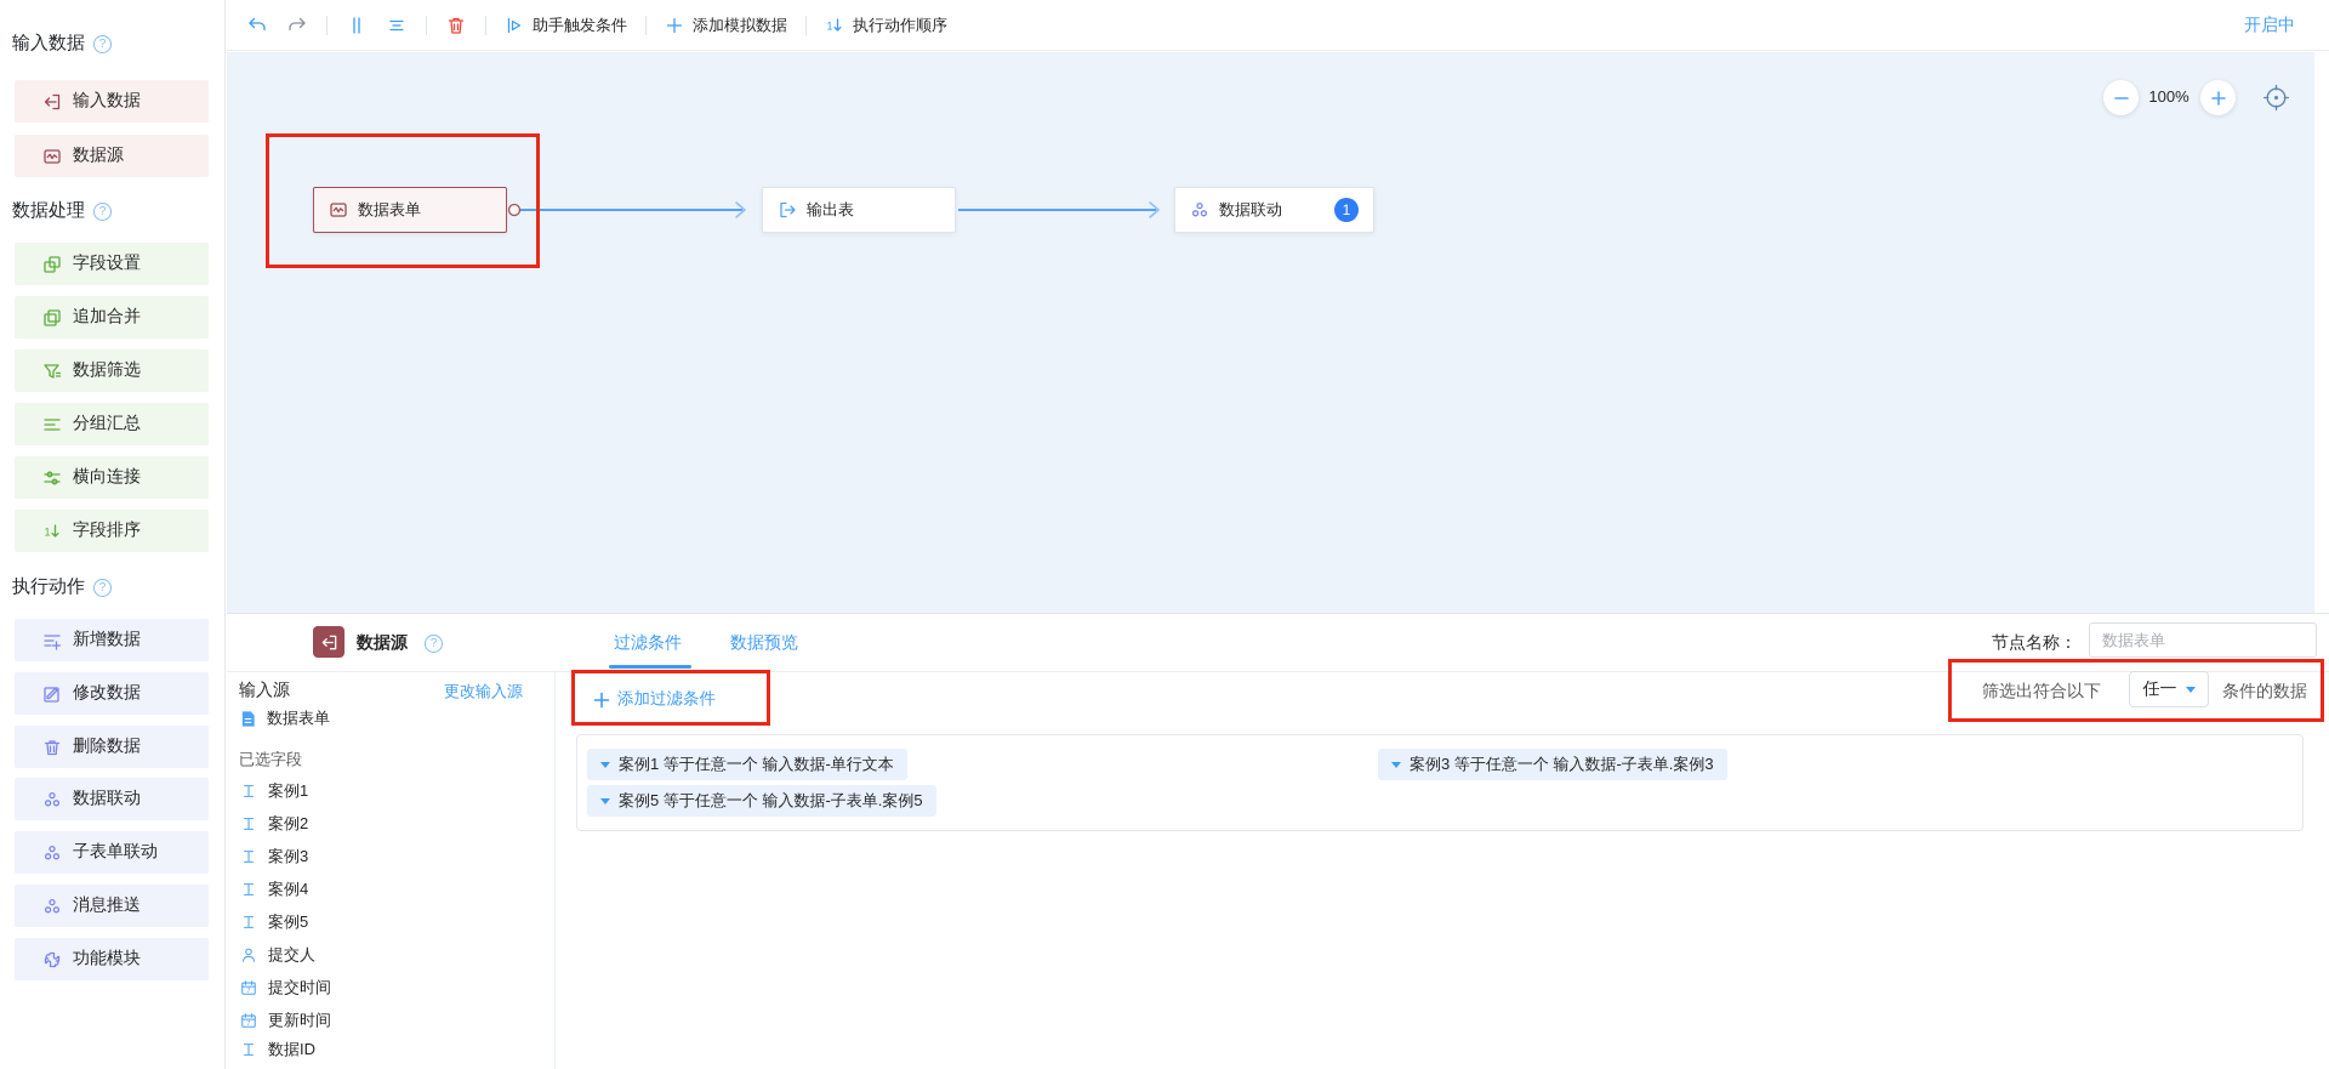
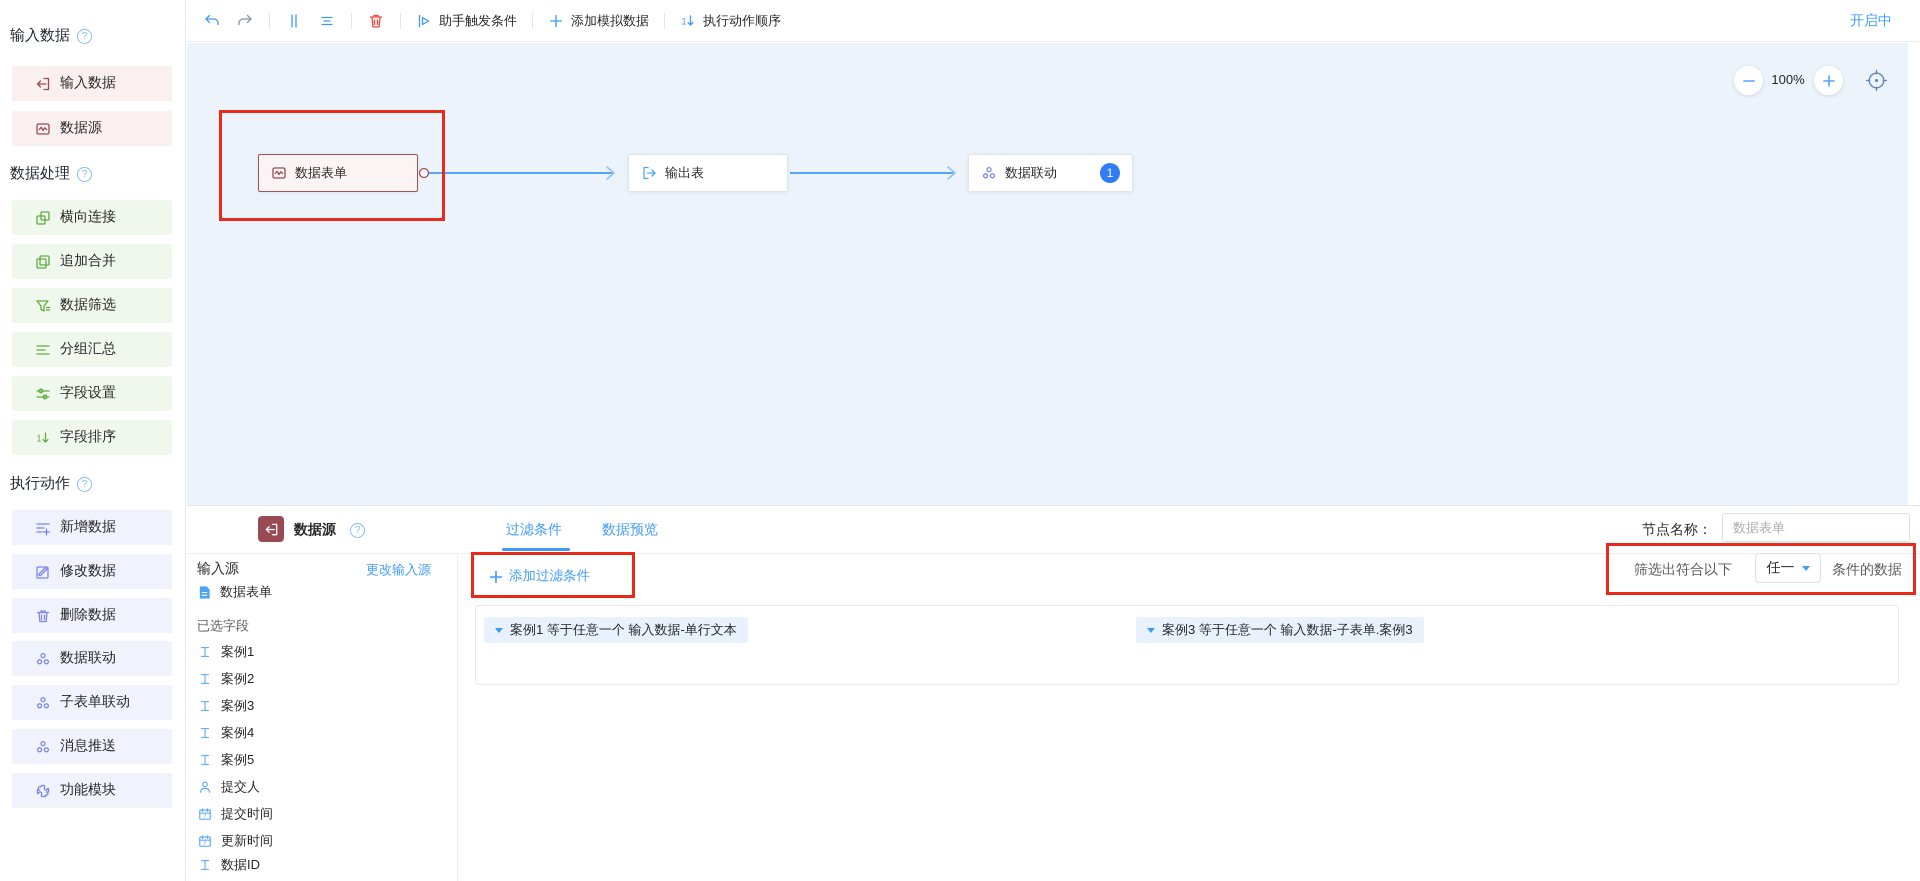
  输入数据
  ?
  输入数据
  数据源
  数据处理
  ?
- 字段设置
+ 横向连接
  追加合并
  数据筛选
  分组汇总
- 横向连接
+ 字段设置
  1
  字段排序
  执行动作
  ?
  新增数据
  修改数据
  删除数据
  数据联动
  子表单联动
  消息推送
  功能模块
  助手触发条件
  添加模拟数据
  1
  执行动作顺序
  开启中
  数据表单
  输出表
  数据联动
  1
  100%
  数据源
  ?
  过滤条件
  数据预览
  节点名称：
  数据表单
  输入源
  更改输入源
  数据表单
  已选字段
  案例1
  案例2
  案例3
  案例4
  案例5
  提交人
  提交时间
  更新时间
  数据ID
  添加过滤条件
  案例1 等于任意一个 输入数据-单行文本
  案例3 等于任意一个 输入数据-子表单.案例3
- 案例5 等于任意一个 输入数据-子表单.案例5
  筛选出符合以下
  任一
  条件的数据
